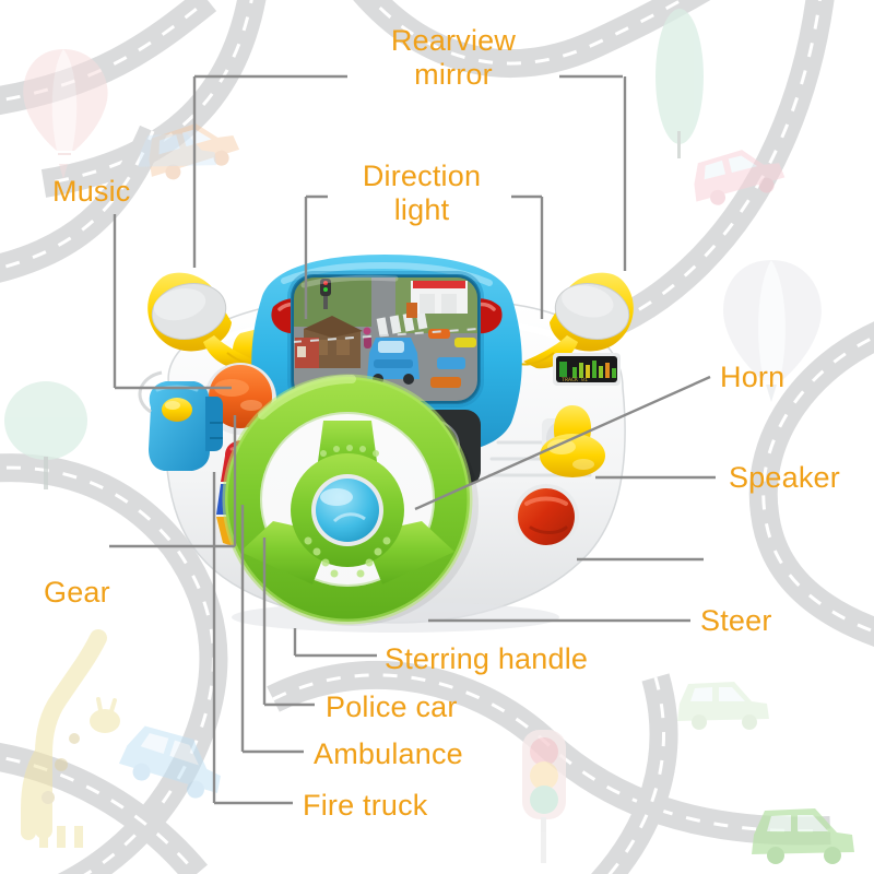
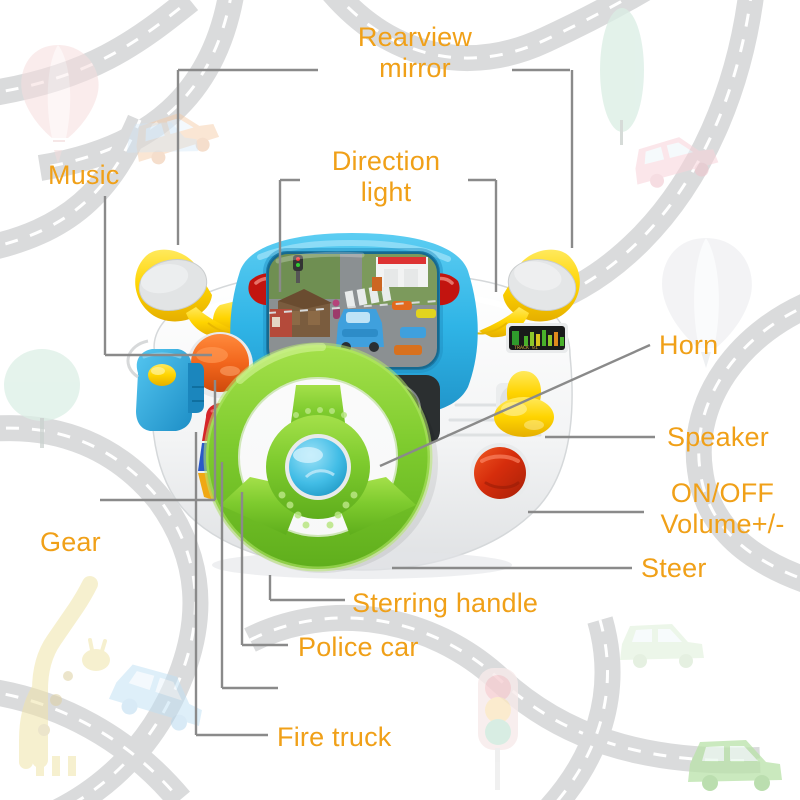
  Rearview
  mirror
  Music
  Direction
  light
  Horn
  Speaker
+ ON/OFF
+ Volume+/-
  Steer
  Gear
  Sterring handle
  Police car
- Ambulance
  Fire truck
